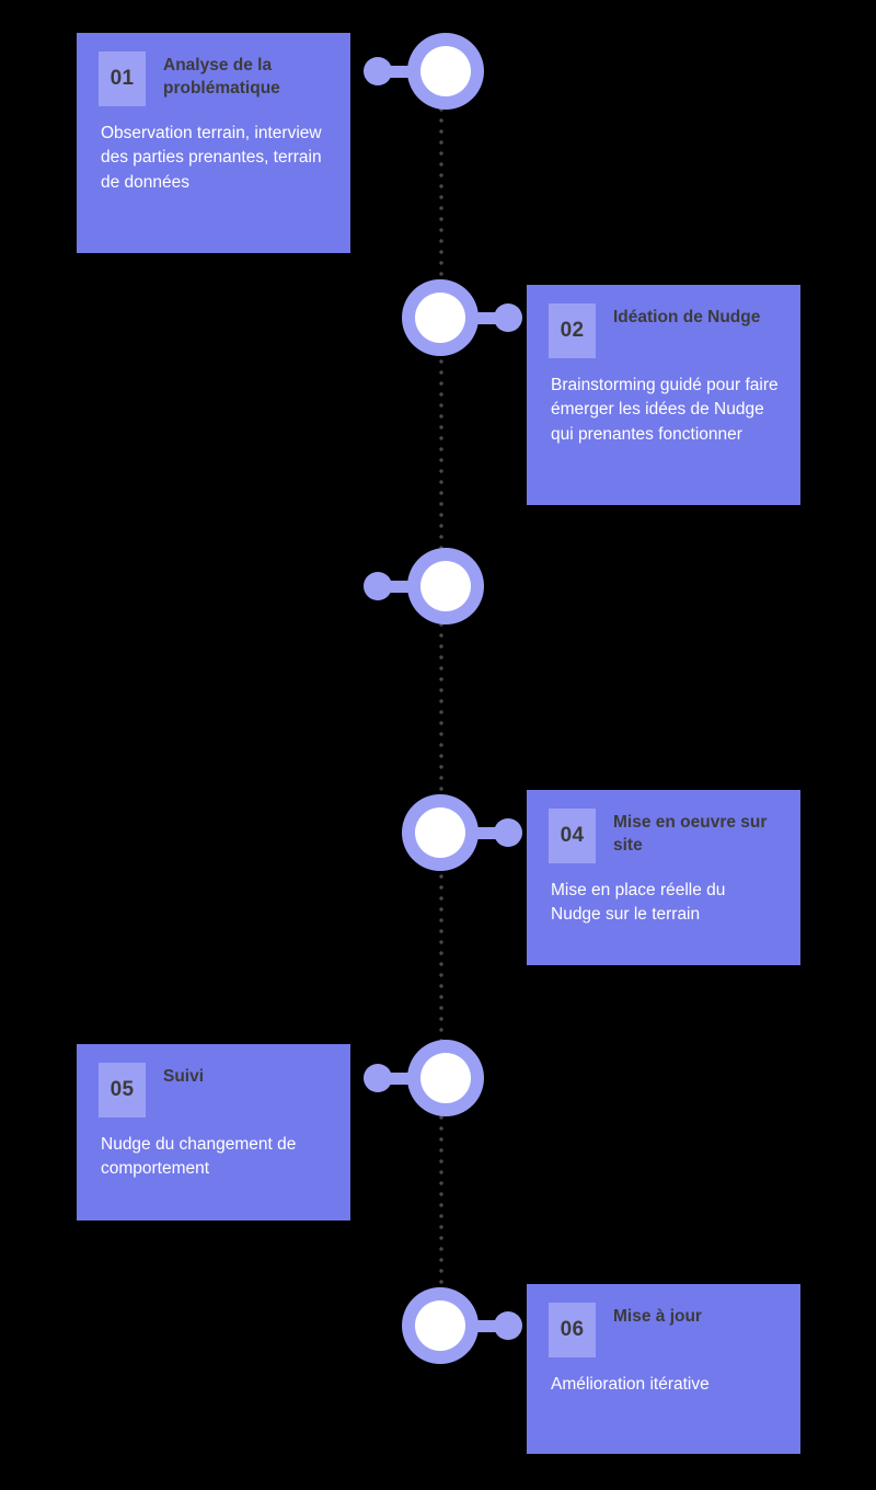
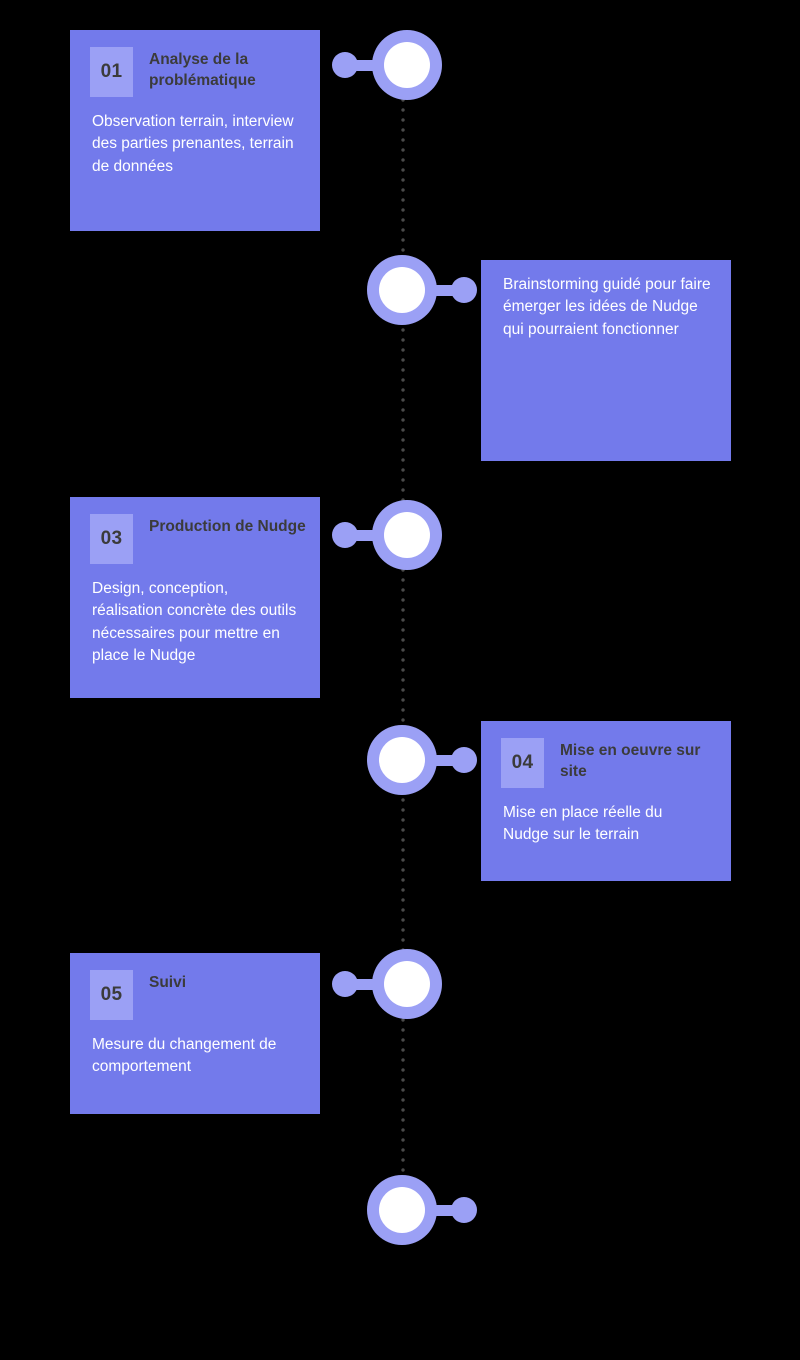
  01
  Analyse de la problématique
  Observation terrain, interview des parties prenantes, terrain de données
- 02
- Idéation de Nudge
- Brainstorming guidé pour faire émerger les idées de Nudge qui prenantes fonctionner
+ Brainstorming guidé pour faire émerger les idées de Nudge qui pourraient fonctionner
+ 03
+ Production de Nudge
+ Design, conception, réalisation concrète des outils nécessaires pour mettre en place le Nudge
  04
  Mise en oeuvre sur site
  Mise en place réelle du Nudge sur le terrain
  05
  Suivi
- Nudge du changement de comportement
+ Mesure du changement de comportement
- 06
- Mise à jour
- Amélioration itérative
